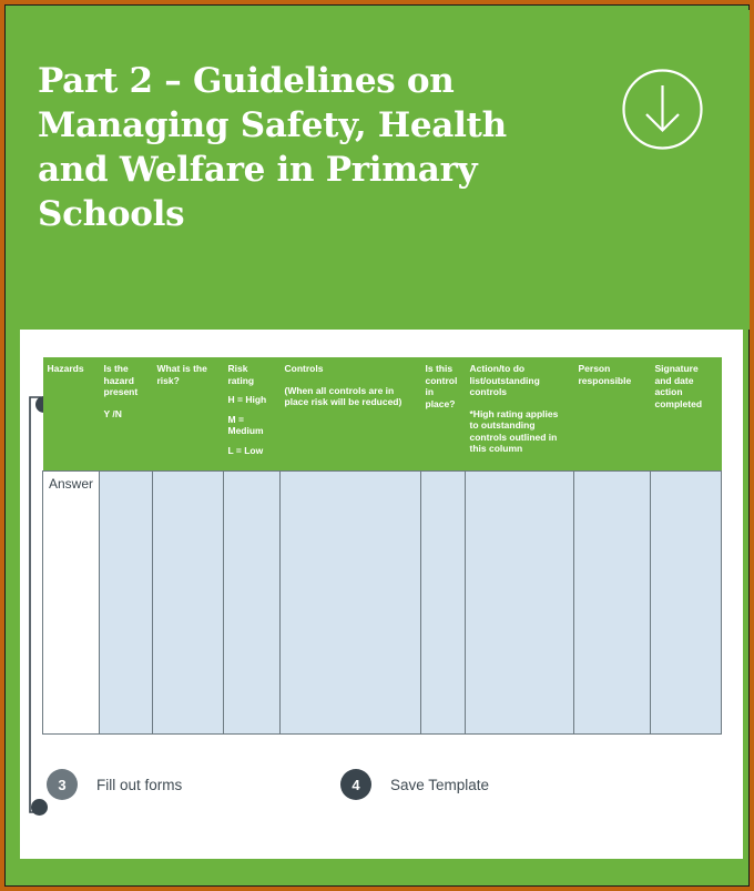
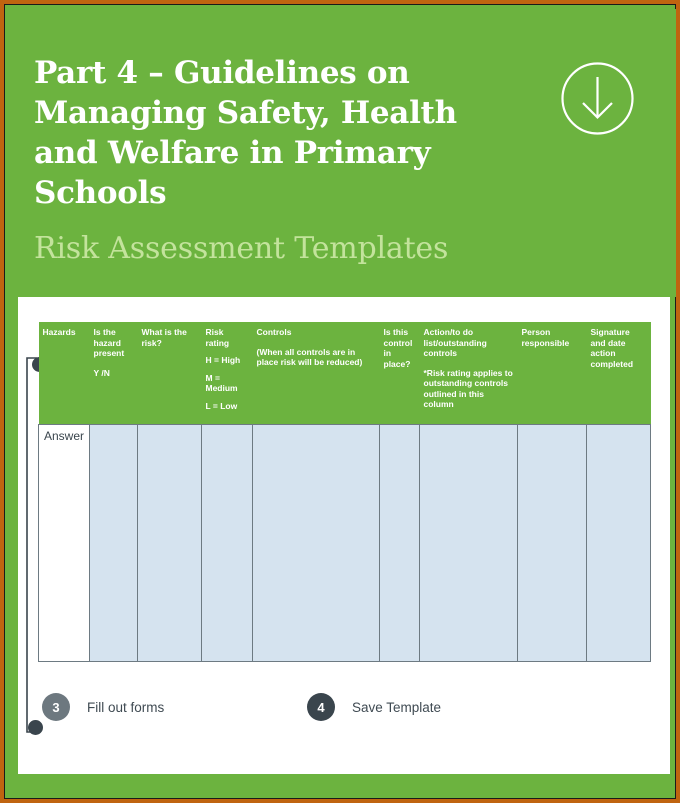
- Part 2 – Guidelines on Managing Safety, Health and Welfare in Primary Schools
+ Part 4 – Guidelines on Managing Safety, Health and Welfare in Primary Schools
+ Risk Assessment Templates
- Hazards	Is the hazard present Y /N	What is the risk?	Risk rating H = High M = Medium L = Low	Controls (When all controls are in place risk will be reduced)	Is this control in place?	Action/to do list/outstanding controls *High rating applies to outstanding controls outlined in this column	Person responsible	Signature and date action completed
+ Hazards	Is the hazard present Y /N	What is the risk?	Risk rating H = High M = Medium L = Low	Controls (When all controls are in place risk will be reduced)	Is this control in place?	Action/to do list/outstanding controls *Risk rating applies to outstanding controls outlined in this column	Person responsible	Signature and date action completed
  Answer
  3
  Fill out forms
  4
  Save Template
